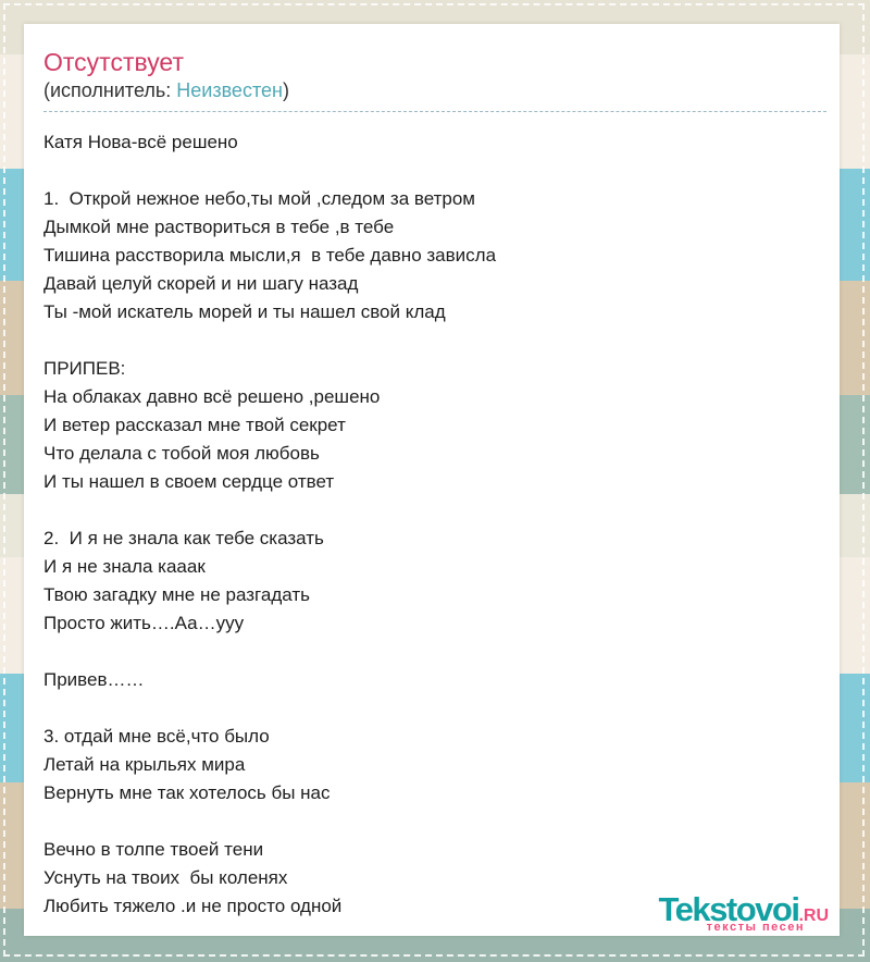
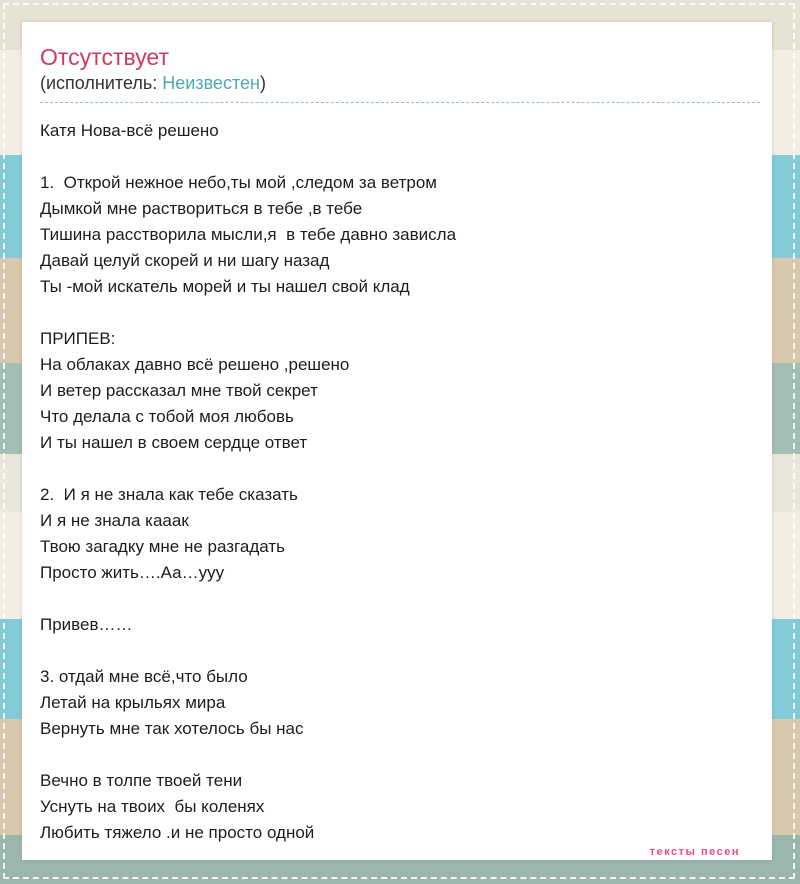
  Отсутствует
  (исполнитель: Неизвестен)
  Катя Нова-всё решено
  1. Открой нежное небо,ты мой ,следом за ветром
  Дымкой мне раствориться в тебе ,в тебе
  Тишина расстворила мысли,я в тебе давно зависла
  Давай целуй скорей и ни шагу назад
  Ты -мой искатель морей и ты нашел свой клад
  ПРИПЕВ:
  На облаках давно всё решено ,решено
  И ветер рассказал мне твой секрет
  Что делала с тобой моя любовь
  И ты нашел в своем сердце ответ
  2. И я не знала как тебе сказать
  И я не знала кааак
  Твою загадку мне не разгадать
  Просто жить….Аа…ууу
  Привев……
  3. отдай мне всё,что было
  Летай на крыльях мира
  Вернуть мне так хотелось бы нас
  Вечно в толпе твоей тени
  Уснуть на твоих бы коленях
  Любить тяжело .и не просто одной
- Tekstovoi.RU
  тексты песен
